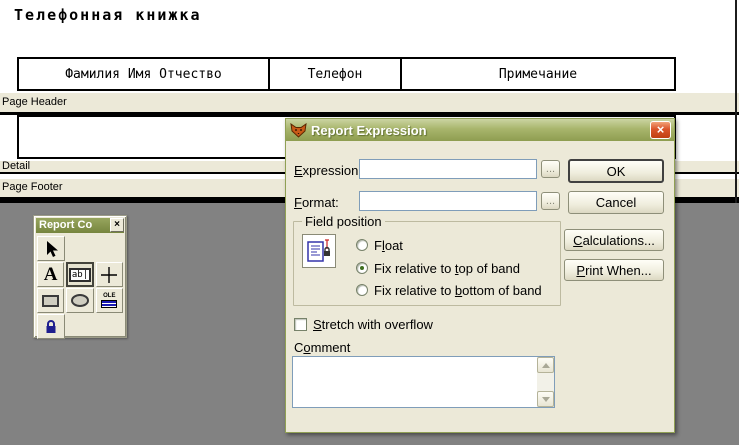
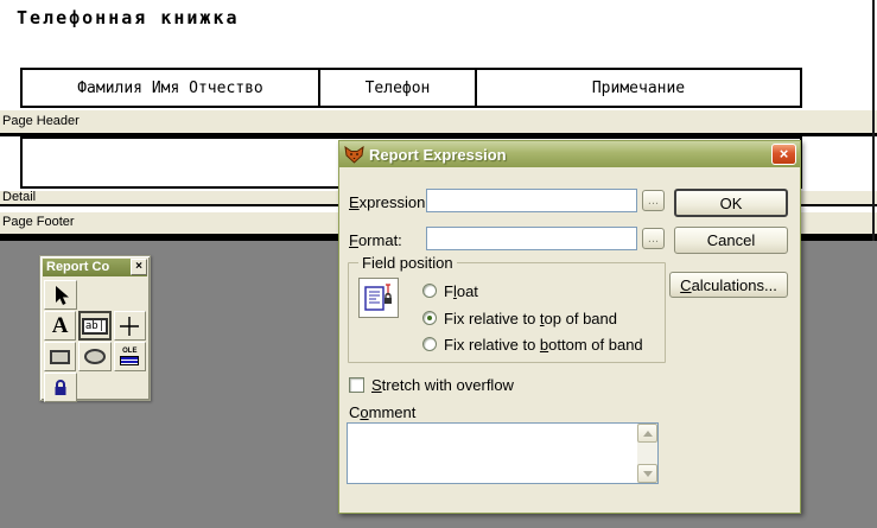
  Телефонная книжка
  Фамилия Имя Отчество
  Телефон
  Примечание
  Page Header
  Detail
  Page Footer
  Report Co
  ×
  A
  ab|
  Report Expression
  ×
  Expression
  ...
  OK
  Format:
  ...
  Cancel
  Field position
  Float
  Fix relative to top of band
  Fix relative to bottom of band
  Calculations...
- Print When...
  Stretch with overflow
  Comment
